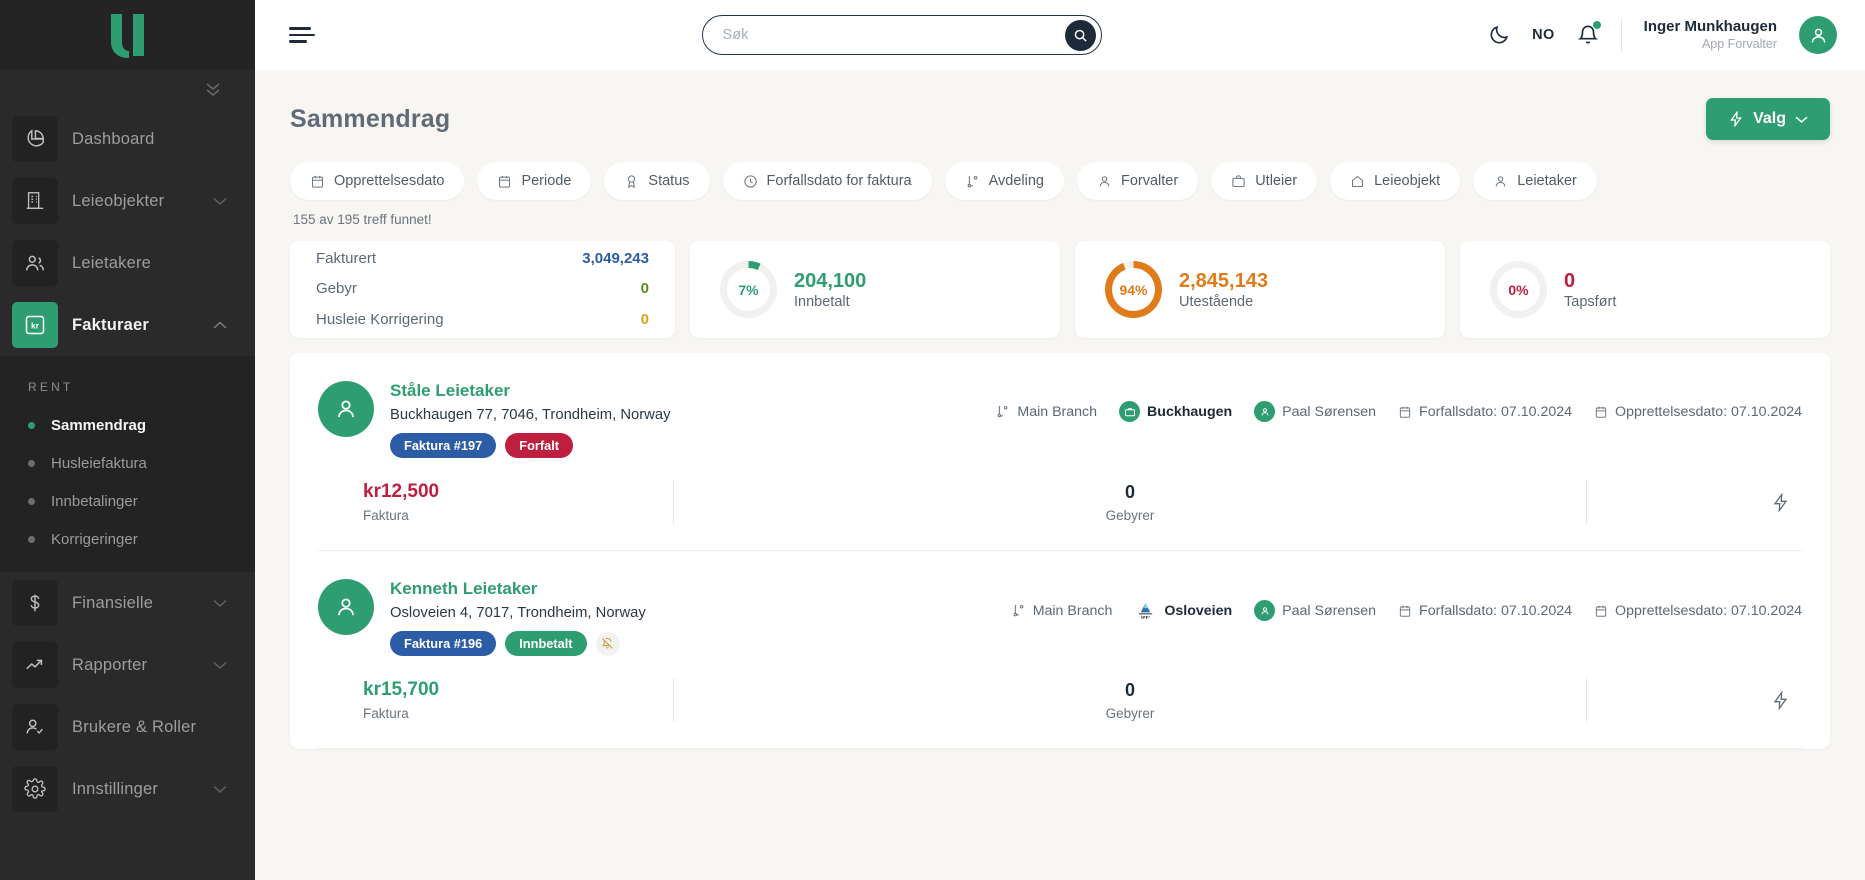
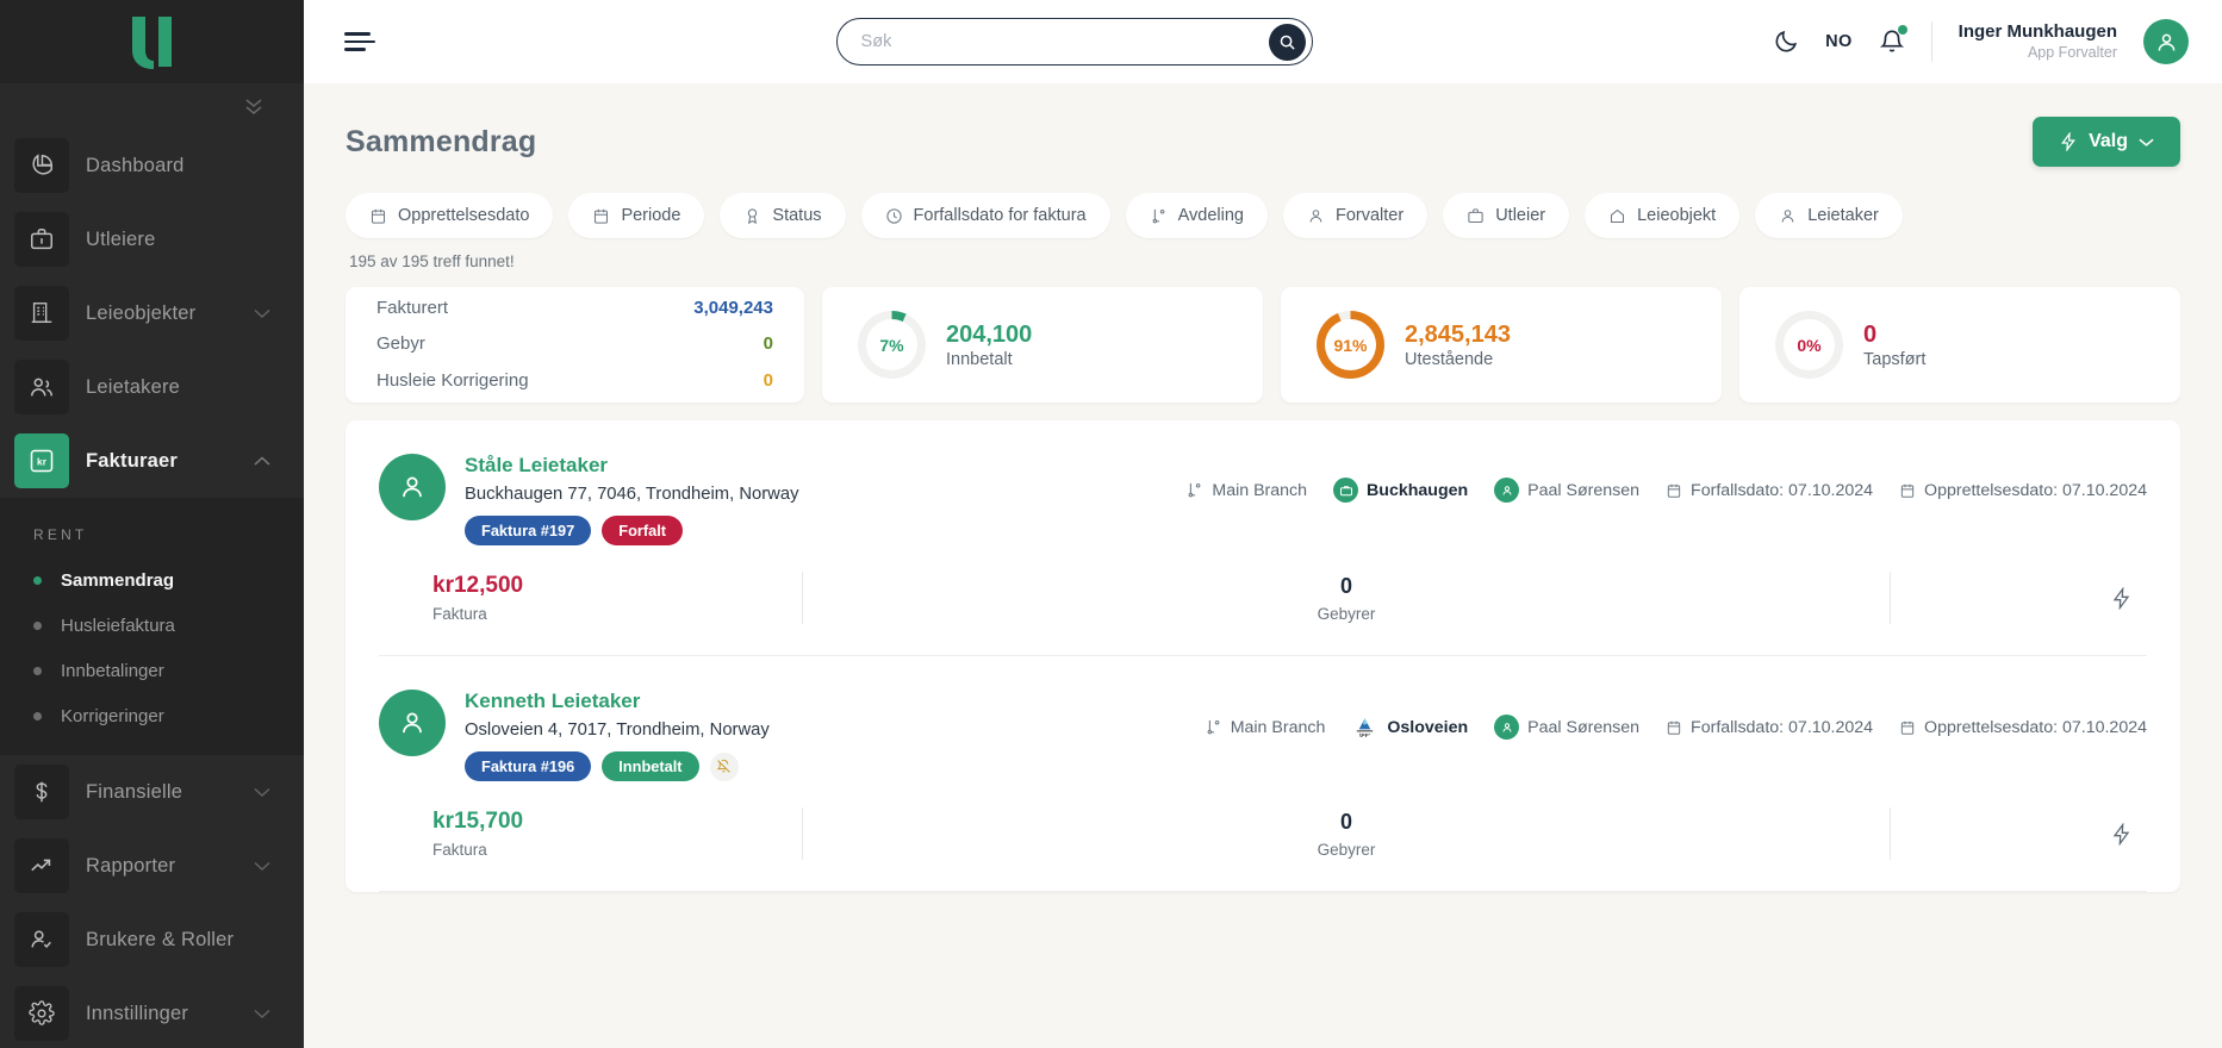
  Dashboard
+ Utleiere
  Leieobjekter
  Leietakere
  kr
  Fakturaer
  RENT
  Sammendrag
  Husleiefaktura
  Innbetalinger
  Korrigeringer
  Finansielle
  Rapporter
  Brukere & Roller
  Innstillinger
  Søk
  NO
  Inger Munkhaugen
  App Forvalter
  Sammendrag
  Valg
  Opprettelsesdato
  Periode
  Status
  Forfallsdato for faktura
  Avdeling
  Forvalter
  Utleier
  Leieobjekt
  Leietaker
- 155 av 195 treff funnet!
+ 195 av 195 treff funnet!
  Fakturert
  3,049,243
  Gebyr
  0
  Husleie Korrigering
  0
  7%
  204,100
  Innbetalt
- 94%
+ 91%
  2,845,143
  Utestående
  0%
  0
  Tapsført
  Ståle Leietaker
  Buckhaugen 77, 7046, Trondheim, Norway
  Faktura #197
  Forfalt
  Main Branch
  Buckhaugen
  Paal Sørensen
  Forfallsdato: 07.10.2024
  Opprettelsesdato: 07.10.2024
  kr12,500
  Faktura
  0
  Gebyrer
  Kenneth Leietaker
  Osloveien 4, 7017, Trondheim, Norway
  Faktura #196
  Innbetalt
  Main Branch
  Osloveien
  Paal Sørensen
  Forfallsdato: 07.10.2024
  Opprettelsesdato: 07.10.2024
  kr15,700
  Faktura
  0
  Gebyrer
